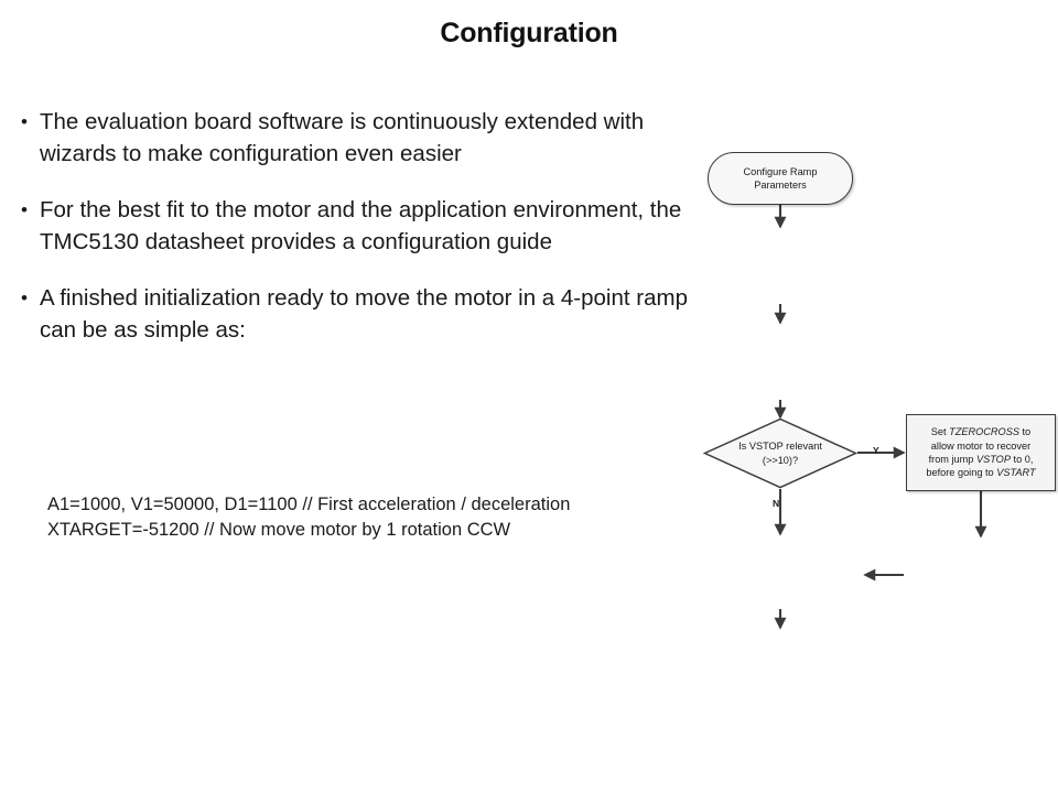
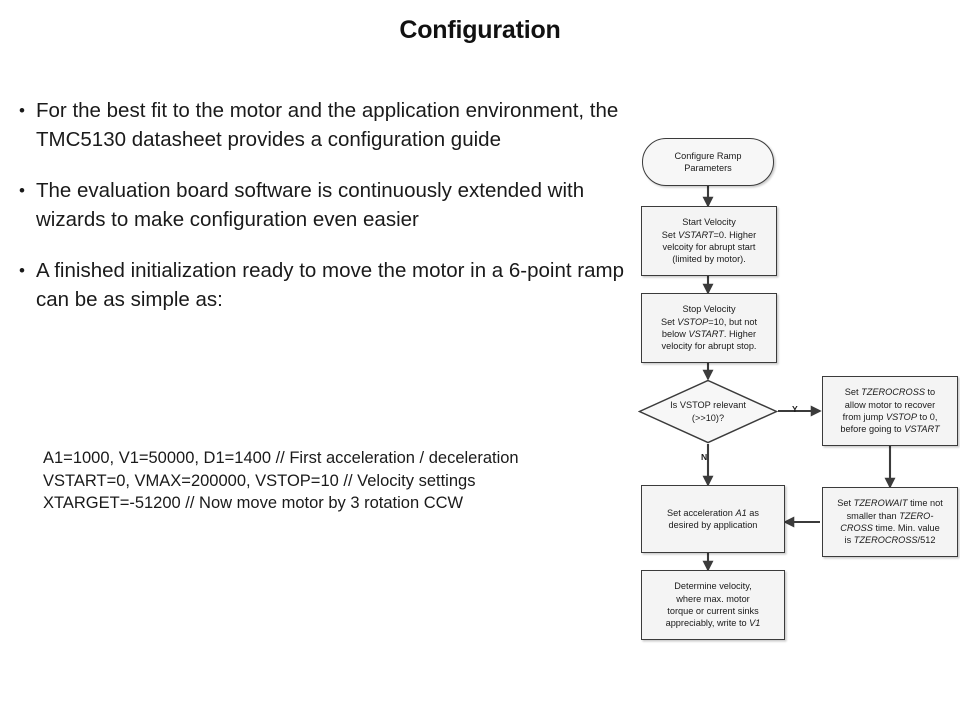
  Configuration
  •
- The evaluation board software is continuously extended with wizards to make configuration even easier
+ For the best fit to the motor and the application environment, the TMC5130 datasheet provides a configuration guide
  •
- For the best fit to the motor and the application environment, the TMC5130 datasheet provides a configuration guide
+ The evaluation board software is continuously extended with wizards to make configuration even easier
  •
- A finished initialization ready to move the motor in a 4-point ramp can be as simple as:
+ A finished initialization ready to move the motor in a 6-point ramp can be as simple as:
- A1=1000, V1=50000, D1=1100 // First acceleration / deceleration
+ A1=1000, V1=50000, D1=1400 // First acceleration / deceleration
+ VSTART=0, VMAX=200000, VSTOP=10 // Velocity settings
- XTARGET=-51200 // Now move motor by 1 rotation CCW
+ XTARGET=-51200 // Now move motor by 3 rotation CCW
  Configure Ramp
  Parameters
+ Start Velocity
+ Set VSTART=0. Higher
+ velcoity for abrupt start
+ (limited by motor).
+ Stop Velocity
+ Set VSTOP=10, but not
+ below VSTART. Higher
+ velocity for abrupt stop.
  Is VSTOP relevant
  (>>10)?
  Y
  N
  Set TZEROCROSS to
  allow motor to recover
  from jump VSTOP to 0,
  before going to VSTART
+ Set TZEROWAIT time not
+ smaller than TZERO-
+ CROSS time. Min. value
+ is TZEROCROSS/512
+ Set acceleration A1 as
+ desired by application
+ Determine velocity,
+ where max. motor
+ torque or current sinks
+ appreciably, write to V1
